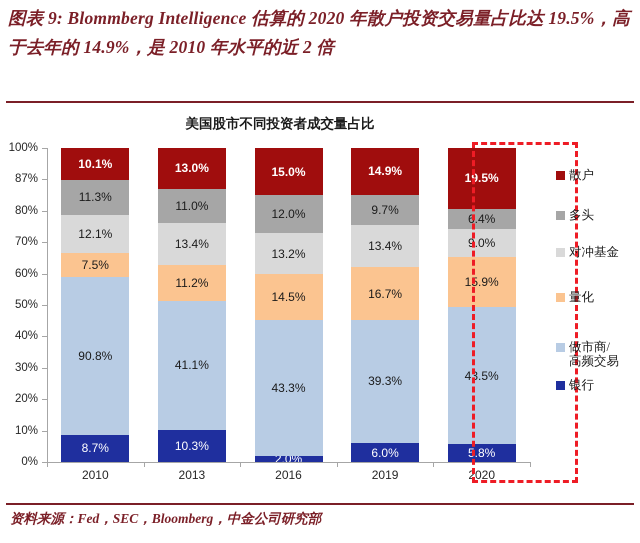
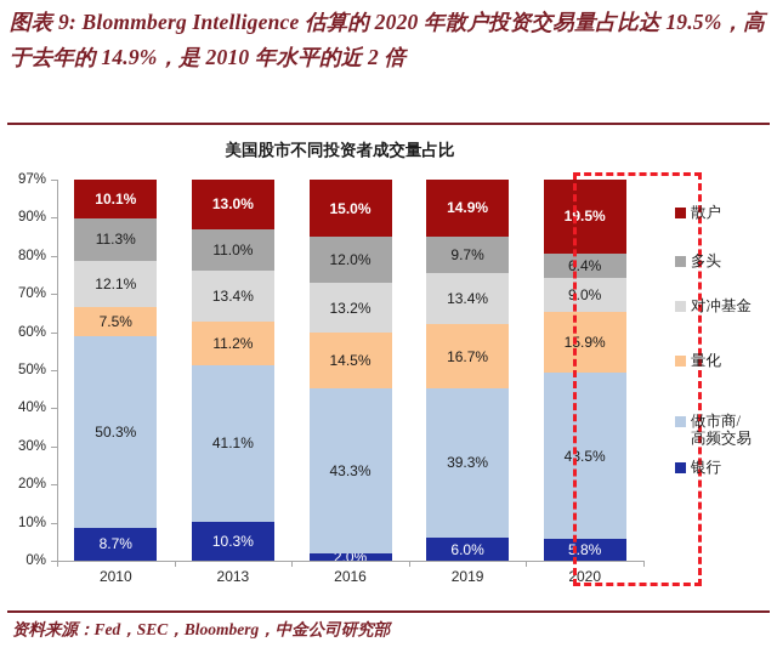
  图表 9: Blommberg Intelligence 估算的 2020 年散户投资交易量占比达 19.5%，高于去年的 14.9%，是 2010 年水平的近 2 倍
  美国股市不同投资者成交量占比
  0%
  10%
  20%
  30%
  40%
  50%
  60%
  70%
  80%
- 87%
+ 90%
- 100%
+ 97%
  2010
  2013
  2016
  2019
  2020
  8.7%
- 90.8%
+ 50.3%
  7.5%
  12.1%
  11.3%
  10.1%
  10.3%
  41.1%
  11.2%
  13.4%
  11.0%
  13.0%
  2.0%
  43.3%
  14.5%
  13.2%
  12.0%
  15.0%
  6.0%
  39.3%
  16.7%
  13.4%
  9.7%
  14.9%
  5.8%
  43.5%
  15.9%
  9.0%
  6.4%
  19.5%
  散户
  多头
  对冲基金
  量化
  做市商/
  高频交易
  银行
  资料来源：Fed，SEC，Bloomberg，中金公司研究部
